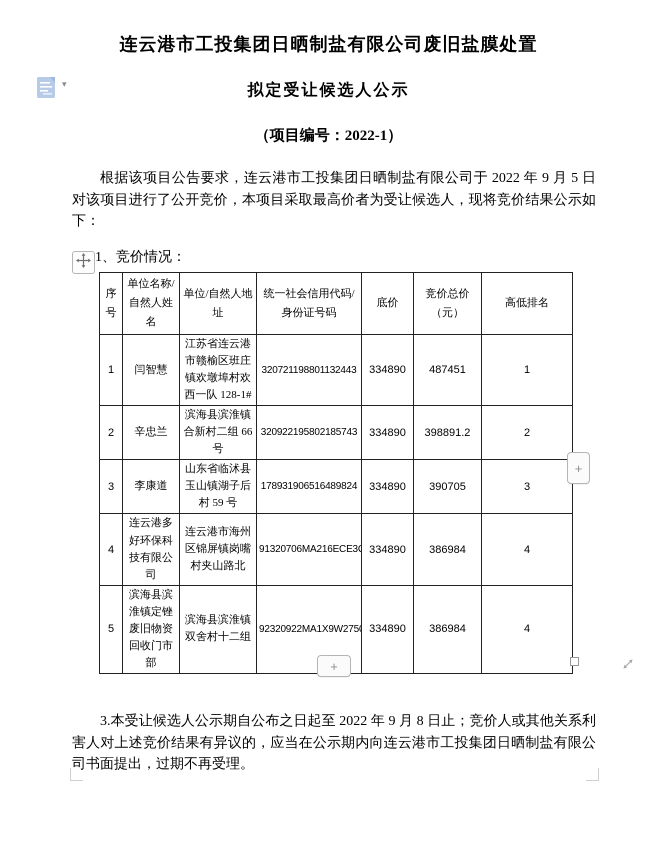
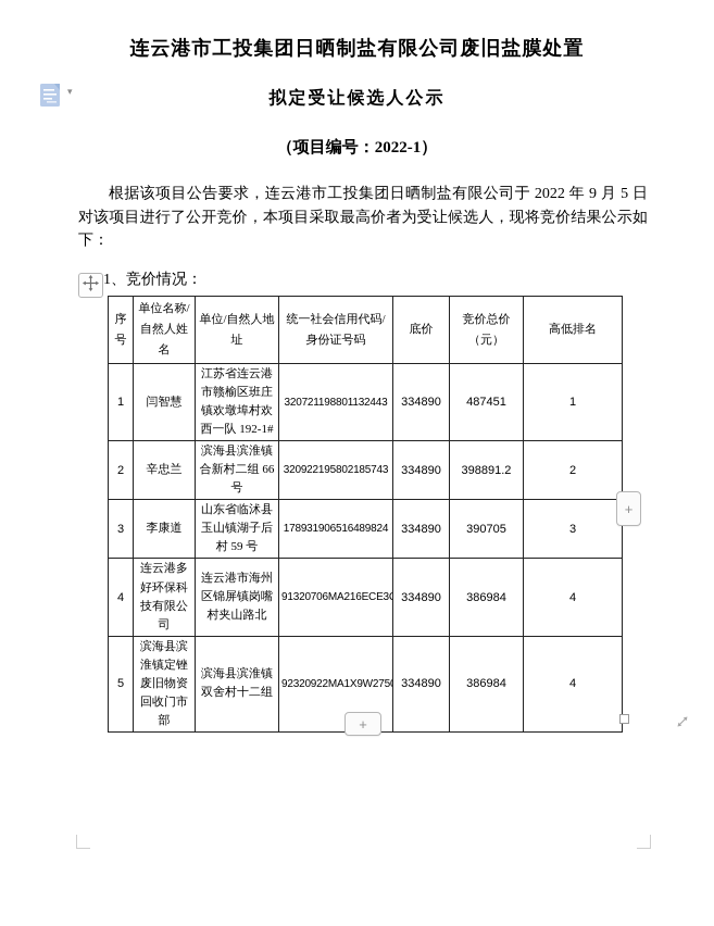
  ▾
  连云港市工投集团日晒制盐有限公司废旧盐膜处置
  拟定受让候选人公示
  （项目编号：2022-1）
  根据该项目公告要求，连云港市工投集团日晒制盐有限公司于 2022 年 9 月 5 日对该项目进行了公开竞价，本项目采取最高价者为受让候选人，现将竞价结果公示如下：
  1、竞价情况：
  序号	单位名称/自然人姓名	单位/自然人地址	统一社会信用代码/身份证号码	底价	竞价总价（元）	高低排名
- 1	闫智慧	江苏省连云港市赣榆区班庄镇欢墩埠村欢西一队 128-1#	320721198801132443	334890	487451	1
+ 1	闫智慧	江苏省连云港市赣榆区班庄镇欢墩埠村欢西一队 192-1#	320721198801132443	334890	487451	1
  2	辛忠兰	滨海县滨淮镇合新村二组 66 号	320922195802185743	334890	398891.2	2
  3	李康道	山东省临沭县玉山镇湖子后村 59 号	178931906516489824	334890	390705	3
  4	连云港多好环保科技有限公司	连云港市海州区锦屏镇岗嘴村夹山路北	91320706MA216ECE3C	334890	386984	4
  5	滨海县滨淮镇定锉废旧物资回收门市部	滨海县滨淮镇双舍村十二组	92320922MA1X9W275	334890	386984	4
  +
  +
- 3.本受让候选人公示期自公布之日起至 2022 年 9 月 8 日止；竞价人或其他关系利害人对上述竞价结果有异议的，应当在公示期内向连云港市工投集团日晒制盐有限公司书面提出，过期不再受理。
